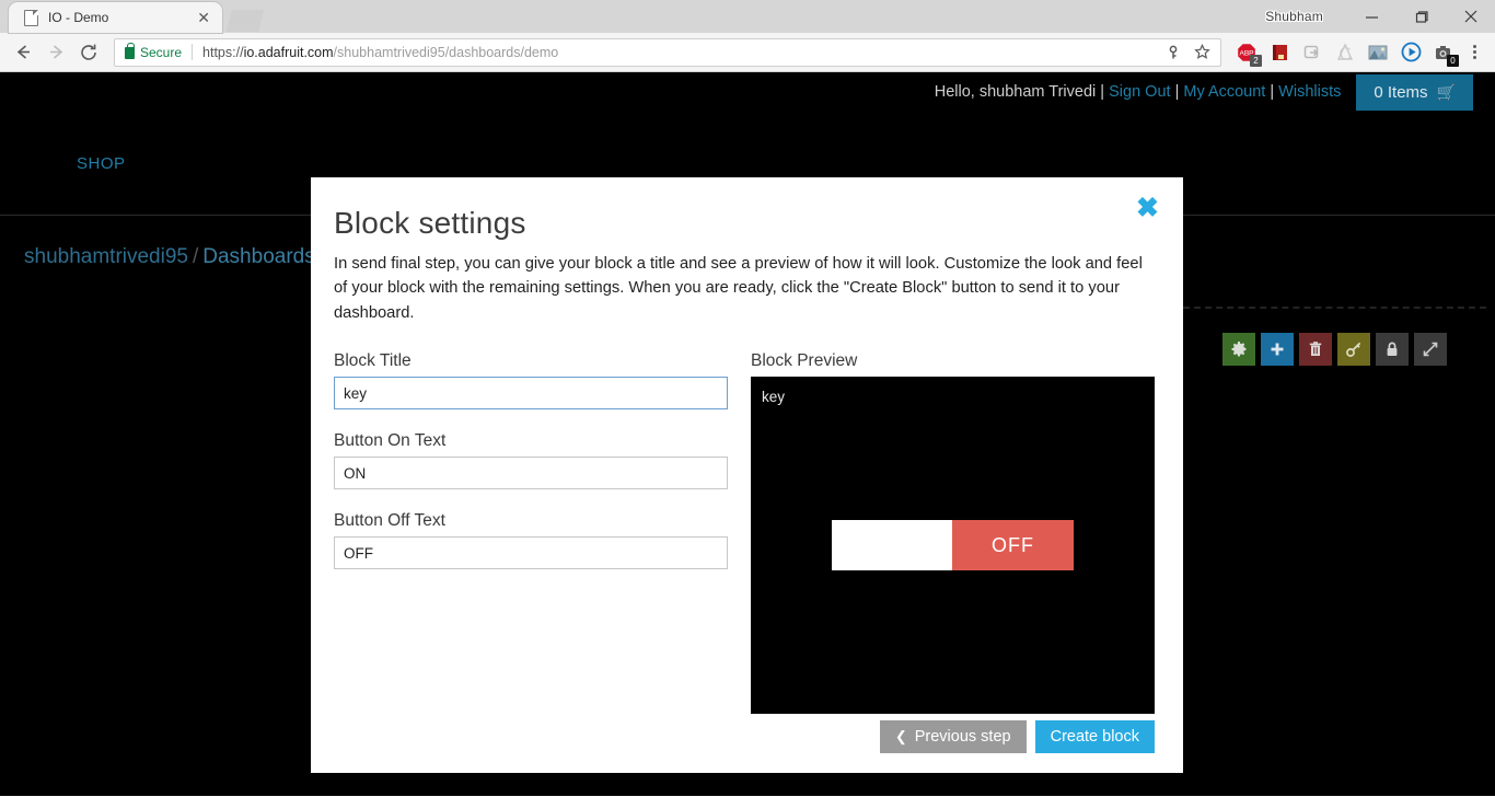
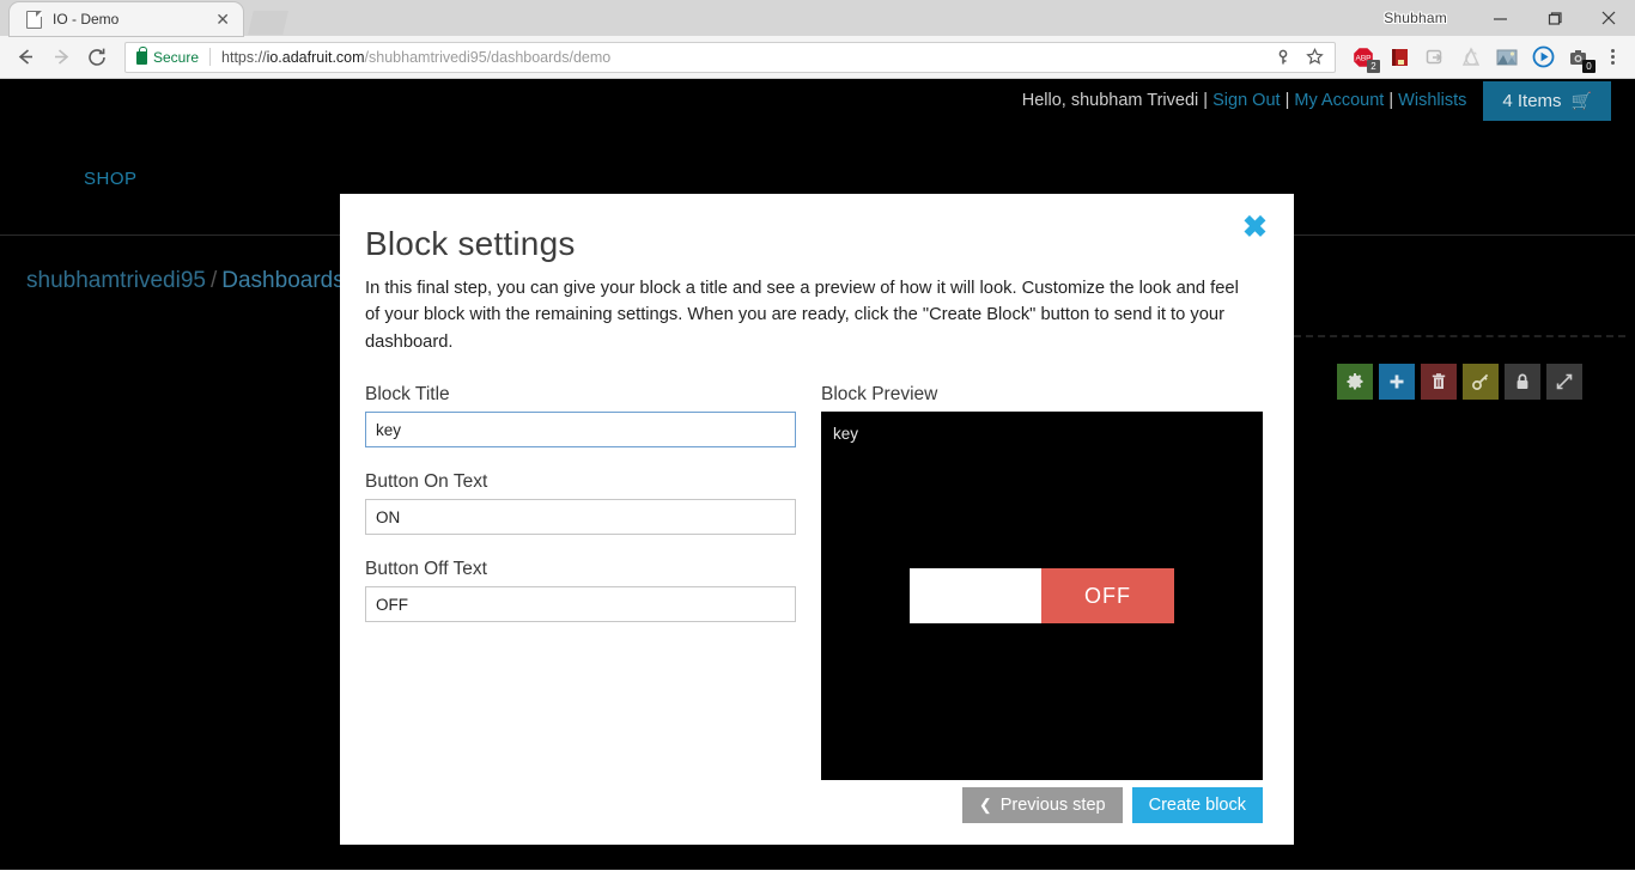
  IO - Demo
  ✕
  Shubham
  Secure
  https://io.adafruit.com/shubhamtrivedi95/dashboards/demo
  2
  Ċ
  0
  Hello, shubham Trivedi | Sign Out | My Account | Wishlists
- 0 Items
+ 4 Items
  🛒
  SHOP
  shubhamtrivedi95 / Dashboards
  ✖
  Block settings
- In send final step, you can give your block a title and see a preview of how it will look. Customize the look and feel of your block with the remaining settings. When you are ready, click the "Create Block" button to send it to your dashboard.
+ In this final step, you can give your block a title and see a preview of how it will look. Customize the look and feel of your block with the remaining settings. When you are ready, click the "Create Block" button to send it to your dashboard.
  Block Title
  key
  Button On Text
  ON
  Button Off Text
  OFF
  Block Preview
  key
  OFF
  ❮
  Previous step
  Create block
